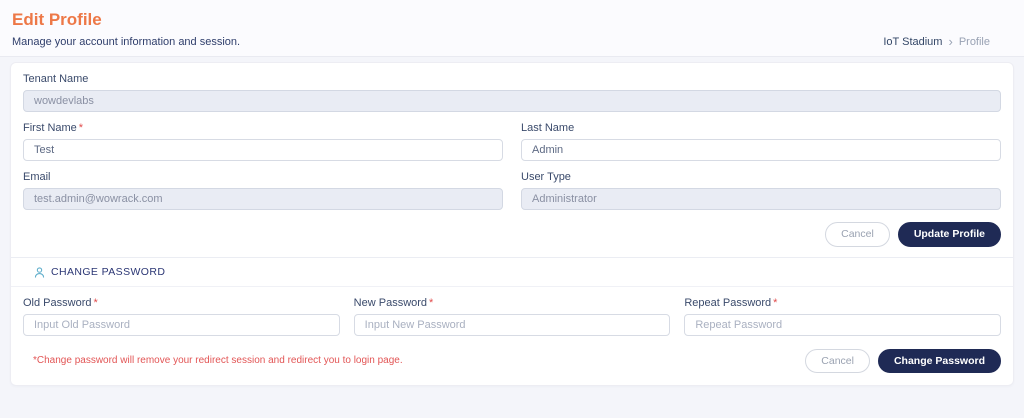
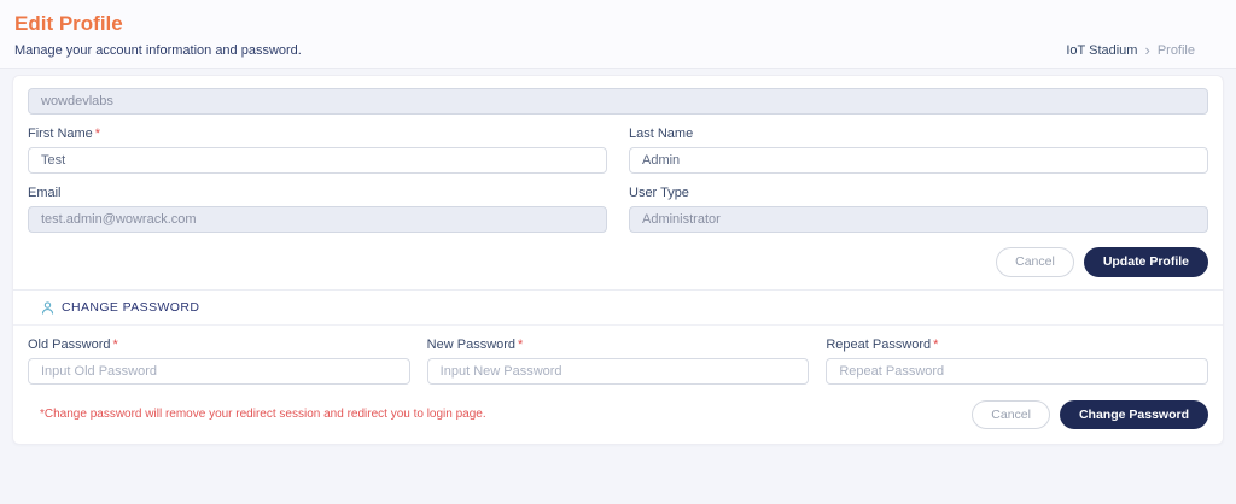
  Edit Profile
- Manage your account information and session.
+ Manage your account information and password.
  IoT Stadium
  ›
  Profile
- Tenant Name
  wowdevlabs
  First Name *
  Test
  Last Name
  Admin
  Email
  test.admin@wowrack.com
  User Type
  Administrator
  Cancel
  Update Profile
  CHANGE PASSWORD
  Old Password *
  Input Old Password
  New Password *
  Input New Password
  Repeat Password *
  Repeat Password
  *Change password will remove your redirect session and redirect you to login page.
  Cancel
  Change Password
